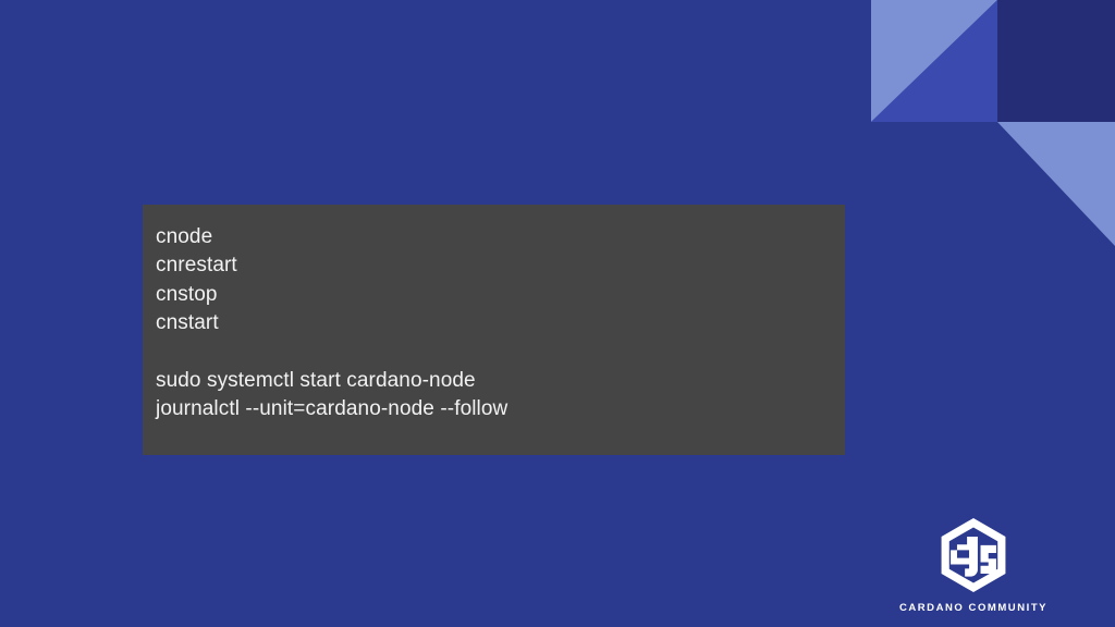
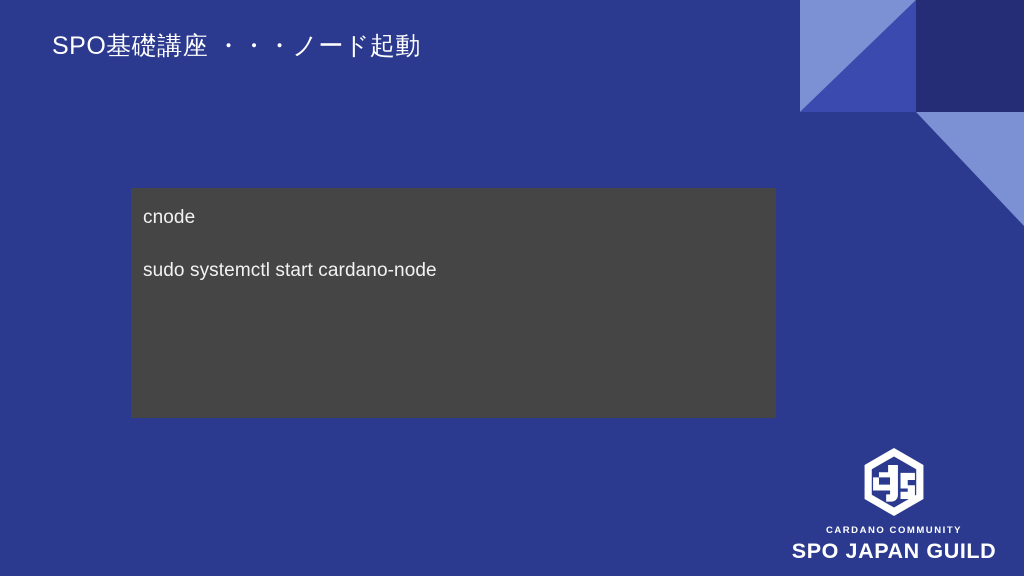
+ SPO基礎講座 ・・・ノード起動
  cnode
- cnrestart
- cnstop
- cnstart
  sudo systemctl start cardano-node
- journalctl --unit=cardano-node --follow
  CARDANO COMMUNITY
+ SPO JAPAN GUILD
